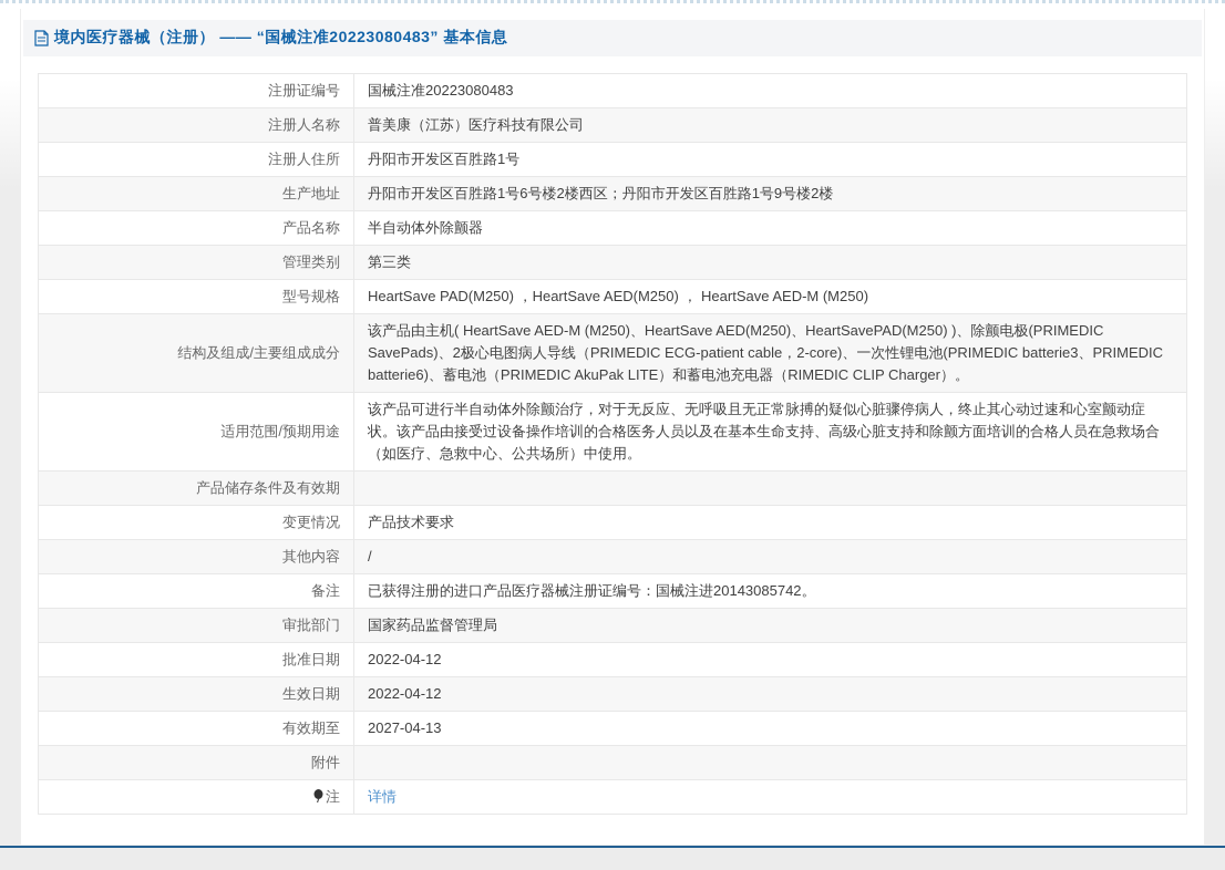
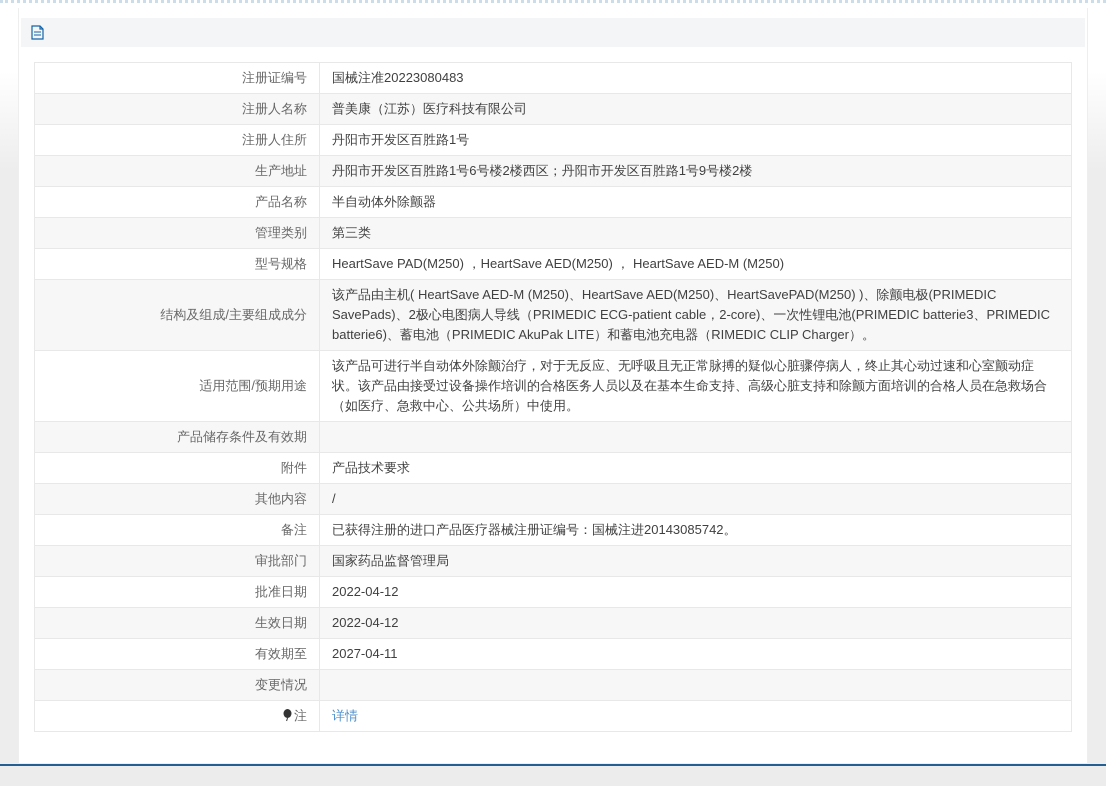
- 境内医疗器械（注册） —— “国械注准20223080483” 基本信息
  注册证编号	国械注准20223080483
  注册人名称	普美康（江苏）医疗科技有限公司
  注册人住所	丹阳市开发区百胜路1号
  生产地址	丹阳市开发区百胜路1号6号楼2楼西区；丹阳市开发区百胜路1号9号楼2楼
  产品名称	半自动体外除颤器
  管理类别	第三类
  型号规格	HeartSave PAD(M250) ，HeartSave AED(M250) ， HeartSave AED-M (M250)
  结构及组成/主要组成成分	该产品由主机( HeartSave AED-M (M250)、HeartSave AED(M250)、HeartSavePAD(M250) )、除颤电极(PRIMEDIC SavePads)、2极心电图病人导线（PRIMEDIC ECG-patient cable，2-core)、一次性锂电池(PRIMEDIC batterie3、PRIMEDIC batterie6)、蓄电池（PRIMEDIC AkuPak LITE）和蓄电池充电器（RIMEDIC CLIP Charger）。
  适用范围/预期用途	该产品可进行半自动体外除颤治疗，对于无反应、无呼吸且无正常脉搏的疑似心脏骤停病人，终止其心动过速和心室颤动症状。该产品由接受过设备操作培训的合格医务人员以及在基本生命支持、高级心脏支持和除颤方面培训的合格人员在急救场合（如医疗、急救中心、公共场所）中使用。
  产品储存条件及有效期
- 变更情况	产品技术要求
+ 附件	产品技术要求
  其他内容	/
  备注	已获得注册的进口产品医疗器械注册证编号：国械注进20143085742。
  审批部门	国家药品监督管理局
  批准日期	2022-04-12
  生效日期	2022-04-12
- 有效期至	2027-04-13
+ 有效期至	2027-04-11
- 附件
+ 变更情况
  注	详情
